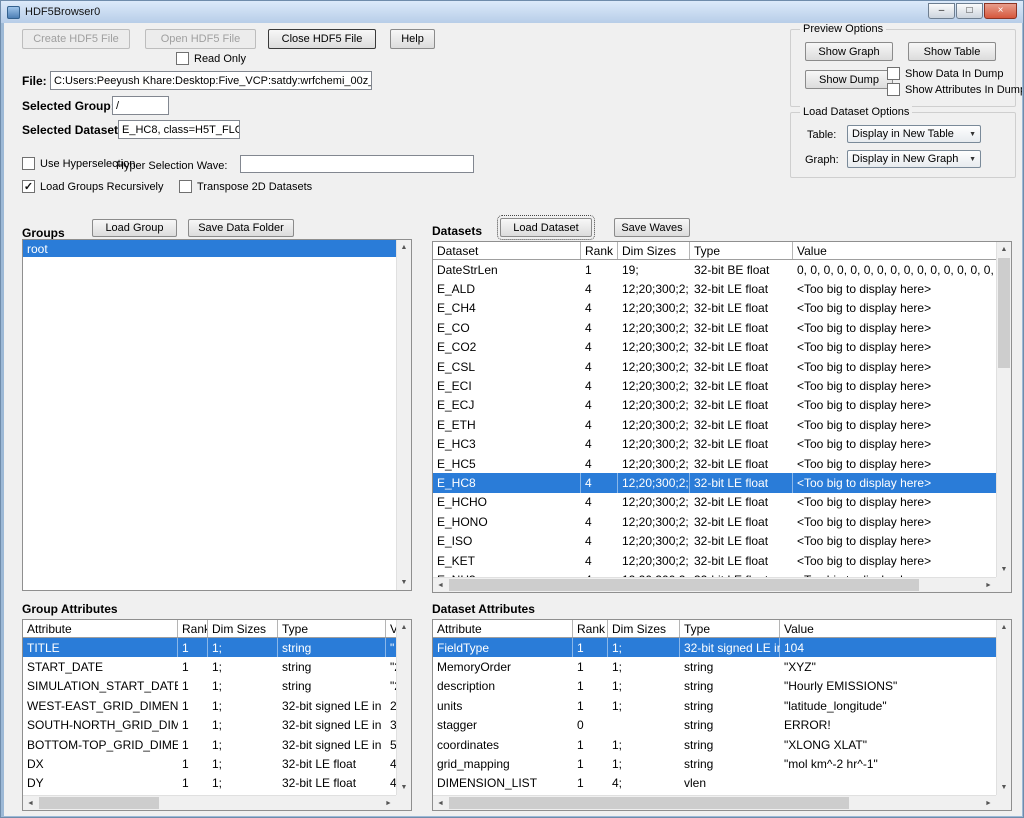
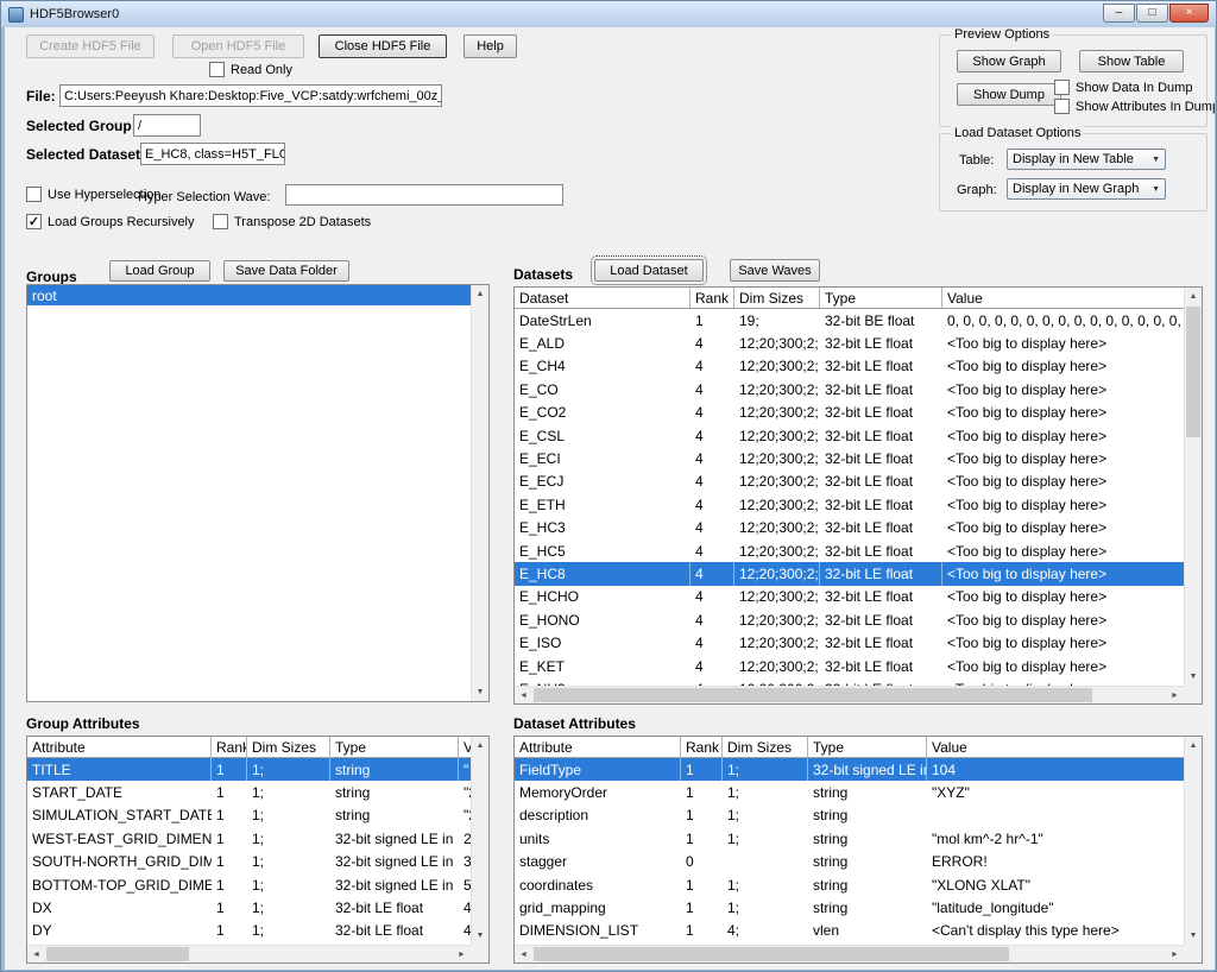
  HDF5Browser0
  –
  □
  ×
  Create HDF5 File
  Open HDF5 File
  Close HDF5 File
  Help
  Read Only
  File:
  C:Users:Peeyush Khare:Desktop:Five_VCP:satdy:wrfchemi_00z_
  Selected Group
  /
  Selected Dataset
  E_HC8, class=H5T_FLO
  Use Hyperselection
  Hyper Selection Wave:
  ✓
  Load Groups Recursively
  Transpose 2D Datasets
  Preview Options
  Show Graph
  Show Table
  Show Dump
  Show Data In Dump
  Show Attributes In Dum
  Load Dataset Options
  Table:
  Display in New Table
  Graph:
  Display in New Graph
  Groups
  Load Group
  Save Data Folder
  root
  Datasets
  Load Dataset
  Save Waves
  Dataset
  Rank
  Dim Sizes
  Type
  Value
  DateStrLen
  1
  19;
  32-bit BE float
  0, 0, 0, 0, 0, 0, 0, 0, 0, 0, 0, 0, 0, 0, 0,
  E_ALD
  4
  12;20;300;2;
  32-bit LE float
  <Too big to display here>
  E_CH4
  4
  12;20;300;2;
  32-bit LE float
  <Too big to display here>
  E_CO
  4
  12;20;300;2;
  32-bit LE float
  <Too big to display here>
  E_CO2
  4
  12;20;300;2;
  32-bit LE float
  <Too big to display here>
  E_CSL
  4
  12;20;300;2;
  32-bit LE float
  <Too big to display here>
  E_ECI
  4
  12;20;300;2;
  32-bit LE float
  <Too big to display here>
  E_ECJ
  4
  12;20;300;2;
  32-bit LE float
  <Too big to display here>
  E_ETH
  4
  12;20;300;2;
  32-bit LE float
  <Too big to display here>
  E_HC3
  4
  12;20;300;2;
  32-bit LE float
  <Too big to display here>
  E_HC5
  4
  12;20;300;2;
  32-bit LE float
  <Too big to display here>
  E_HC8
  4
  12;20;300;2;
  32-bit LE float
  <Too big to display here>
  E_HCHO
  4
  12;20;300;2;
  32-bit LE float
  <Too big to display here>
  E_HONO
  4
  12;20;300;2;
  32-bit LE float
  <Too big to display here>
  E_ISO
  4
  12;20;300;2;
  32-bit LE float
  <Too big to display here>
  E_KET
  4
  12;20;300;2;
  32-bit LE float
  <Too big to display here>
  Group Attributes
  Attribute
  Rank
  Dim Sizes
  Type
  TITLE
  1
  1;
  string
  "
  START_DATE
  1
  1;
  string
  SIMULATION_START_DAT
  1
  1;
  string
  WEST-EAST_GRID_DIMEN
  1
  1;
  32-bit signed LE in
  2
  SOUTH-NORTH_GRID_DIM
  1
  1;
  32-bit signed LE in
  3
  BOTTOM-TOP_GRID_DIME
  1
  1;
  32-bit signed LE in
  5
  DX
  1
  1;
  32-bit LE float
  4
  DY
  1
  1;
  32-bit LE float
  4
  Dataset Attributes
  Attribute
  Rank
  Dim Sizes
  Type
  Value
  FieldType
  1
  1;
  32-bit signed LE i
  104
  MemoryOrder
  1
  1;
  string
  "XYZ"
  description
  1
  1;
  string
- "Hourly EMISSIONS"
  units
  1
  1;
  string
- "latitude_longitude"
+ "mol km^-2 hr^-1"
  stagger
  0
  string
  ERROR!
  coordinates
  1
  1;
  string
  "XLONG XLAT"
  grid_mapping
  1
  1;
  string
- "mol km^-2 hr^-1"
+ "latitude_longitude"
  DIMENSION_LIST
  1
  4;
  vlen
+ <Can't display this type here>
